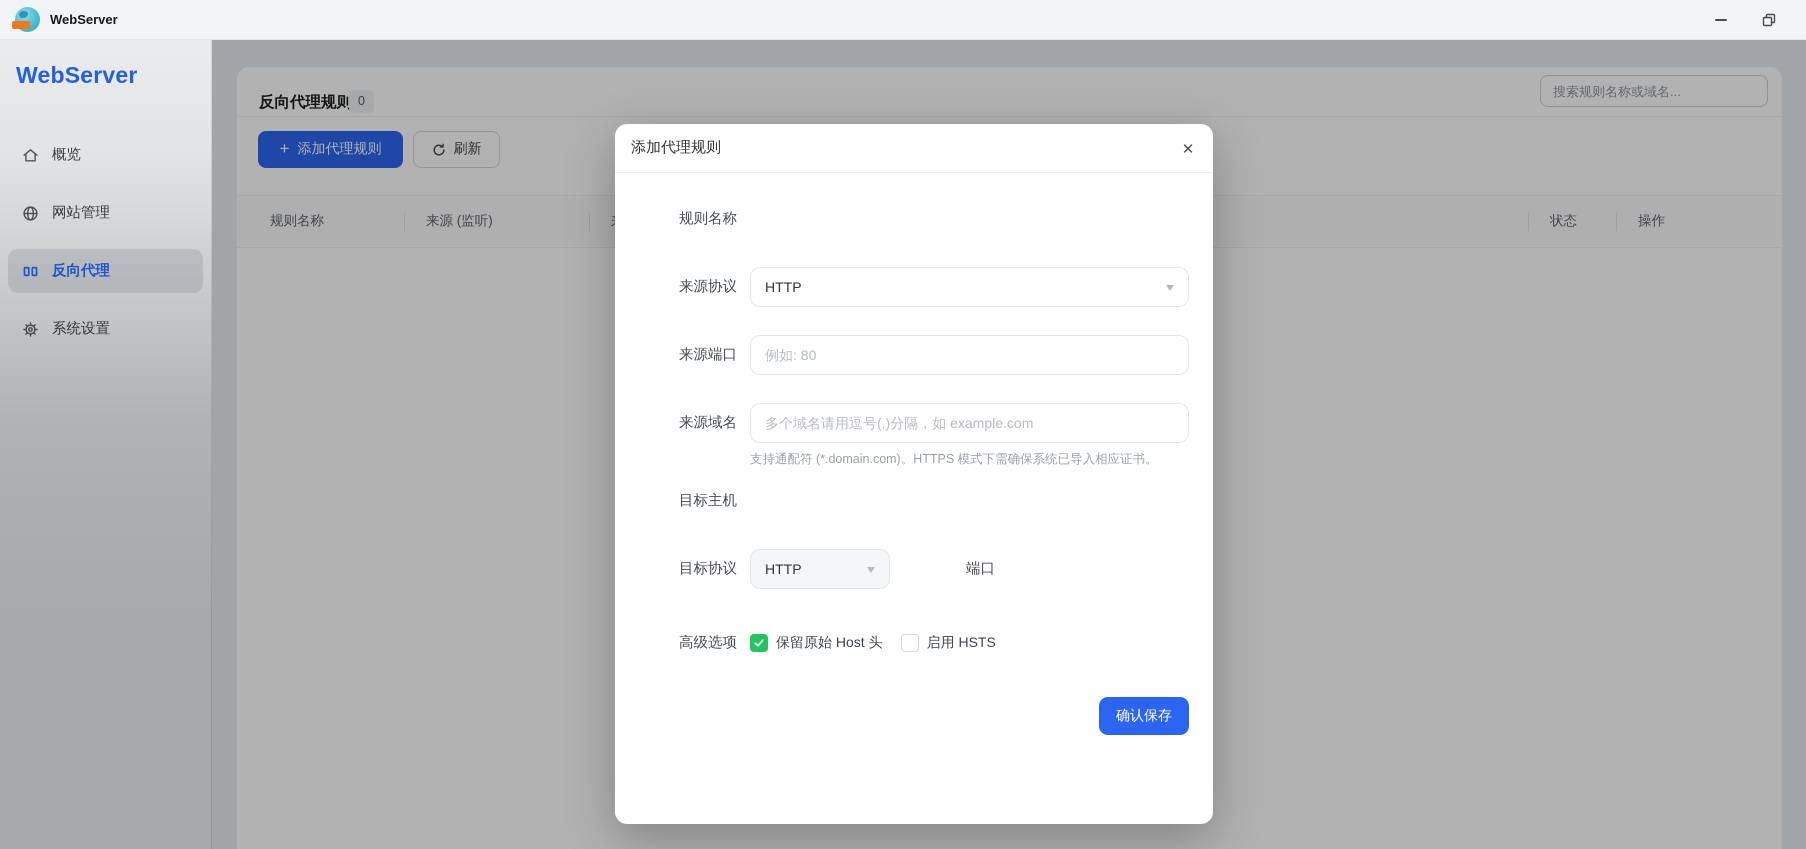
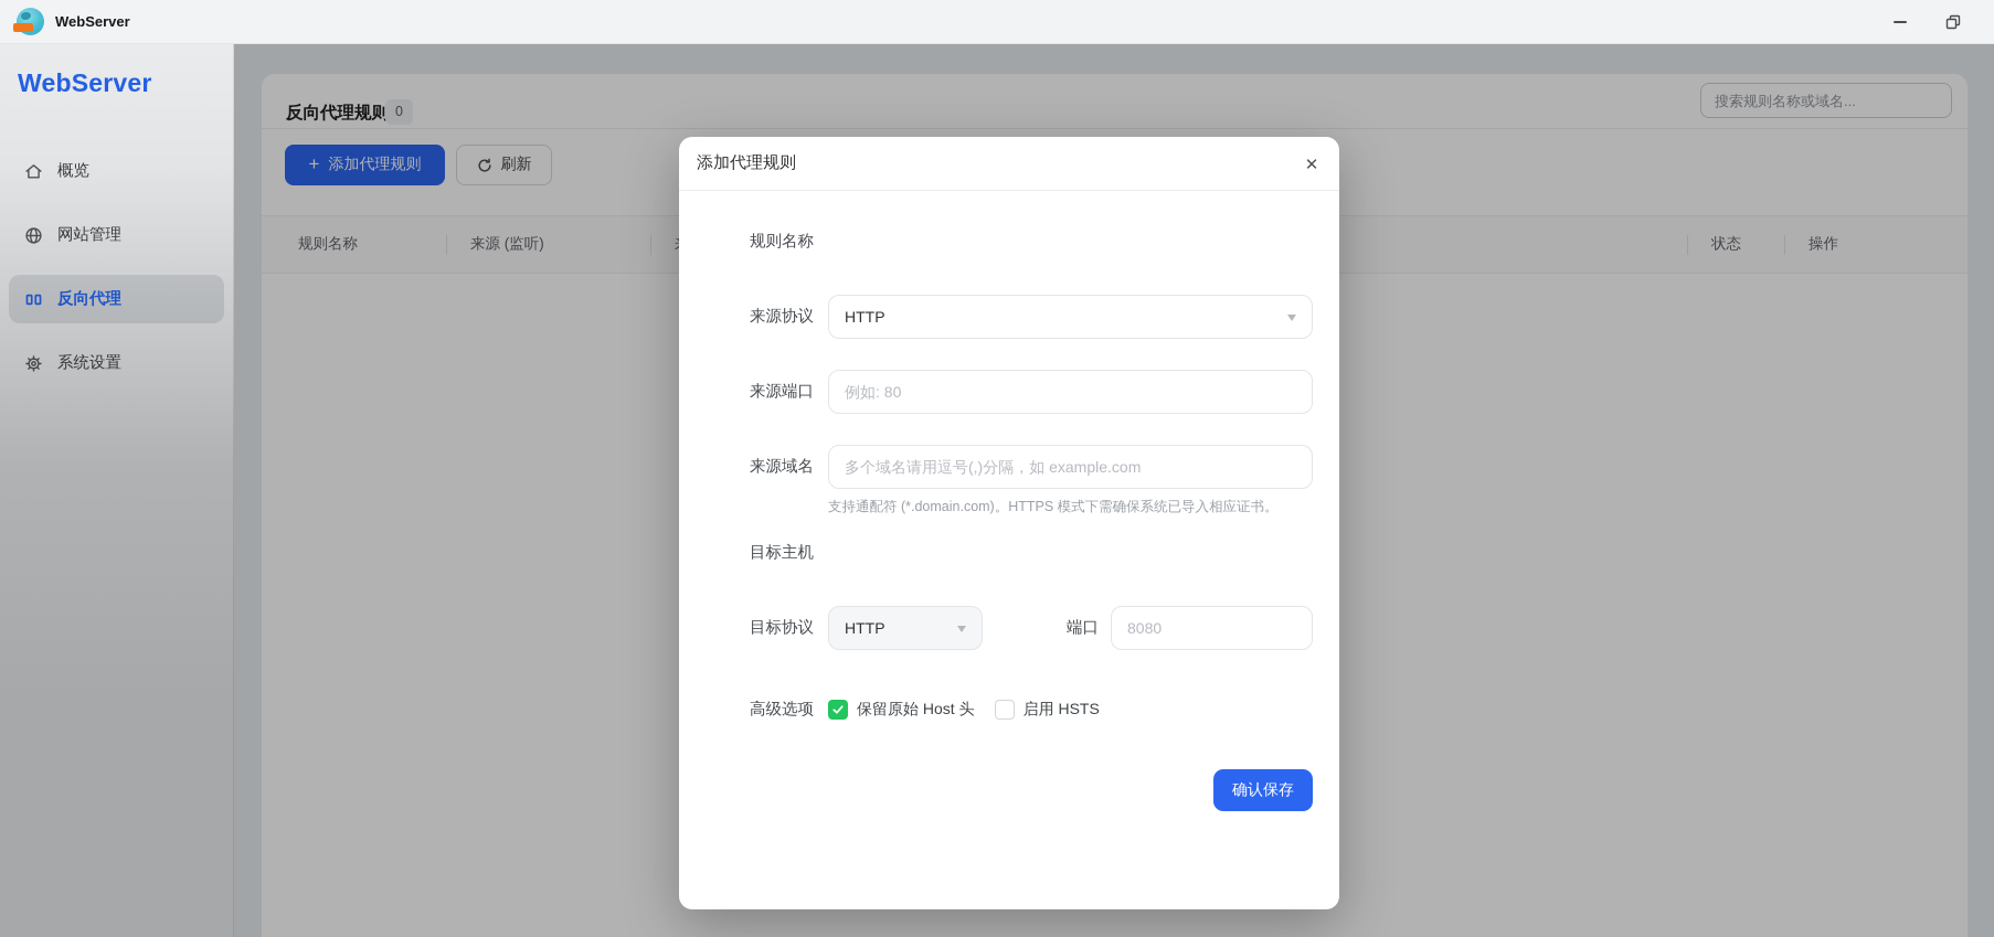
  WebServer
  反向代理规则
  0
  搜索规则名称或域名...
  +
  添加代理规则
  刷新
  规则名称
  来源 (监听)
  状态
  操作
  添加代理规则
  ✕
  规则名称
  来源协议
  HTTP
  来源端口
  例如: 80
  来源域名
  多个域名请用逗号(,)分隔，如 example.com
  支持通配符 (*.domain.com)。HTTPS 模式下需确保系统已导入相应证书。
  目标主机
  目标协议
  HTTP
  端口
+ 8080
  高级选项
  保留原始 Host 头
  启用 HSTS
  确认保存
